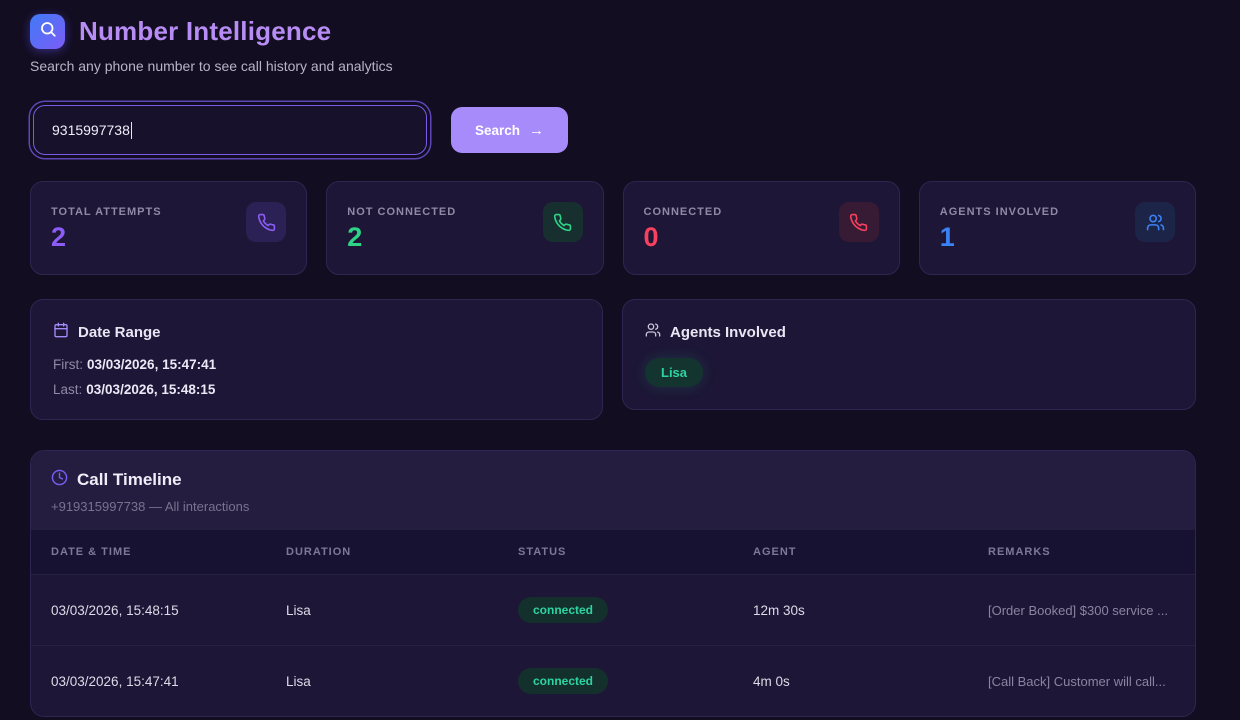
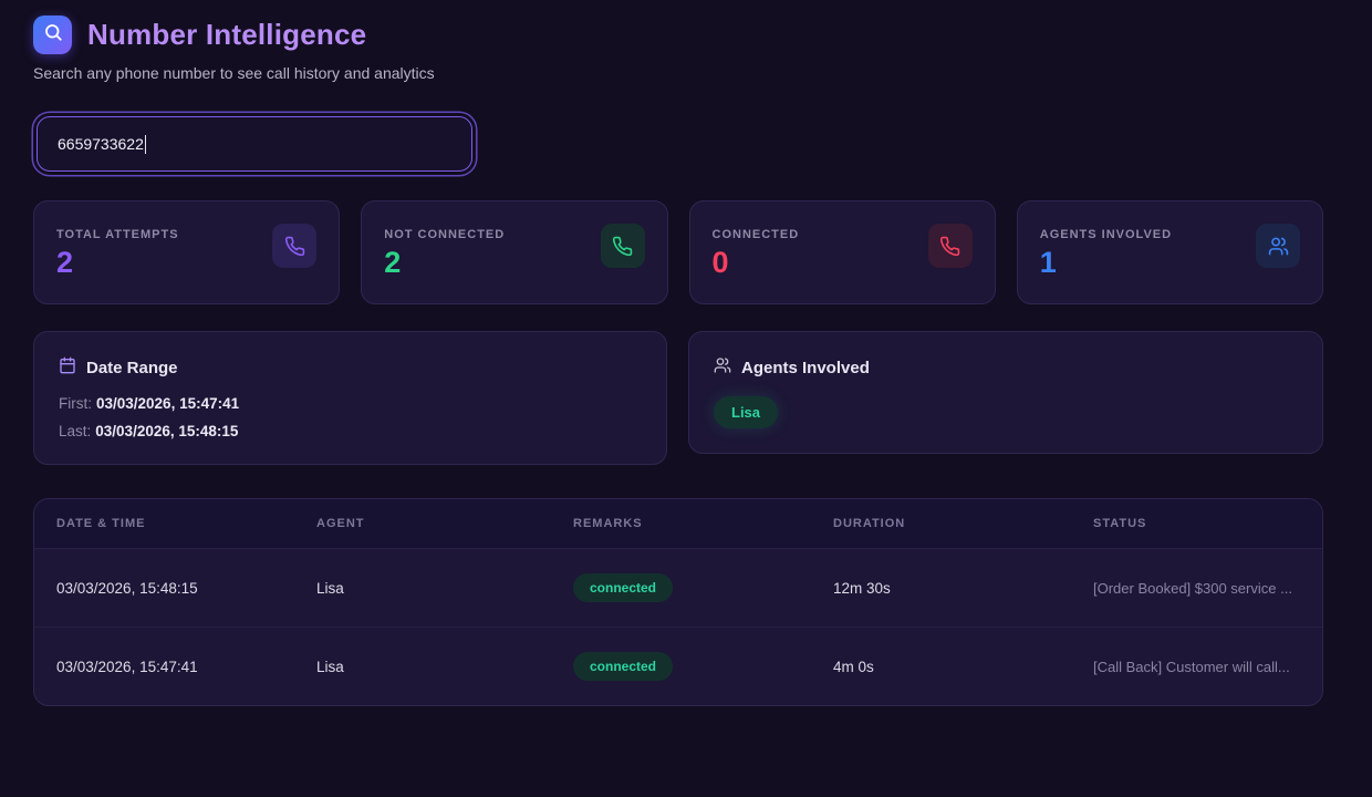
  Number Intelligence
  Search any phone number to see call history and analytics
- 9315997738
+ 6659733622
- Search
- →
  TOTAL ATTEMPTS
  2
  NOT CONNECTED
  2
  CONNECTED
  0
  AGENTS INVOLVED
  1
  Date Range
  First: 03/03/2026, 15:47:41
  Last: 03/03/2026, 15:48:15
  Agents Involved
  Lisa
- Call Timeline
- +919315997738 — All interactions
  DATE & TIME
- DURATION
+ AGENT
- STATUS
+ REMARKS
- AGENT
+ DURATION
- REMARKS
+ STATUS
  03/03/2026, 15:48:15
  Lisa
  connected
  12m 30s
  [Order Booked] $300 service ...
  03/03/2026, 15:47:41
  Lisa
  connected
  4m 0s
  [Call Back] Customer will call...
